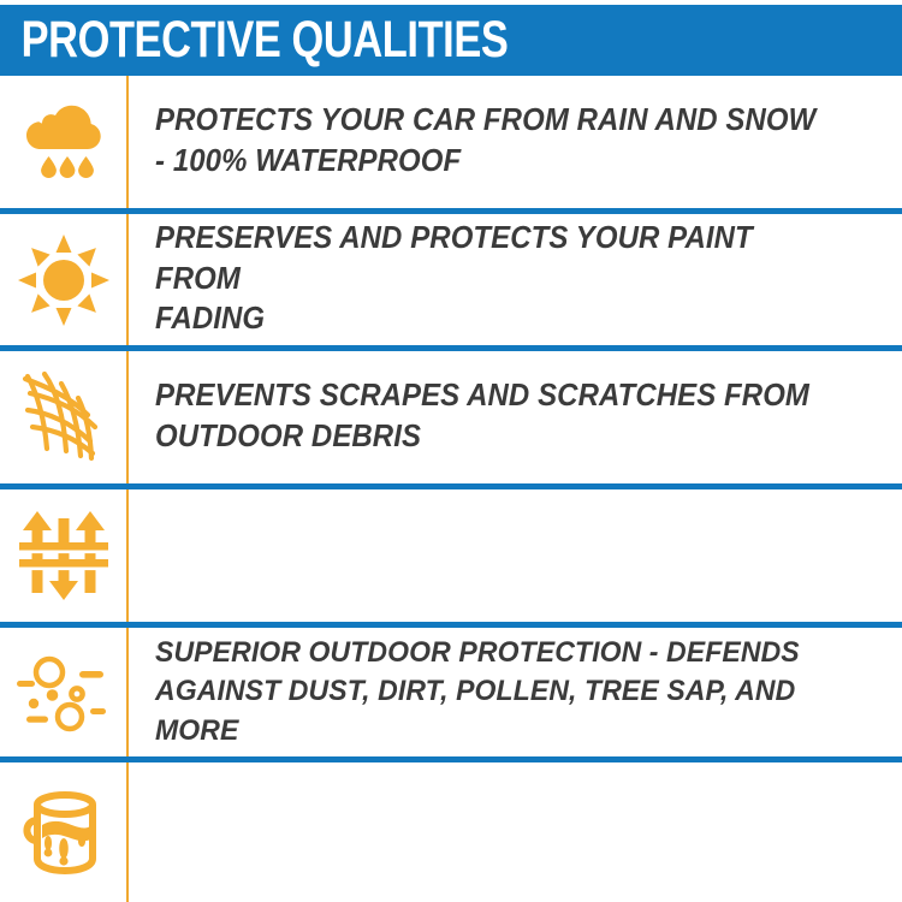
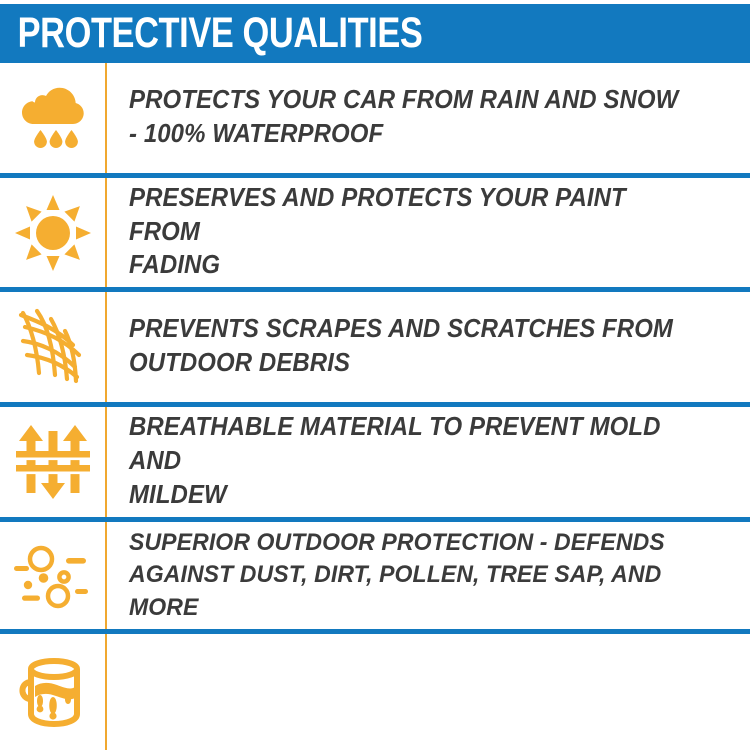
  PROTECTIVE QUALITIES
  PROTECTS YOUR CAR FROM RAIN AND SNOW
  - 100% WATERPROOF
  PRESERVES AND PROTECTS YOUR PAINT FROM
  FADING
  PREVENTS SCRAPES AND SCRATCHES FROM
  OUTDOOR DEBRIS
+ BREATHABLE MATERIAL TO PREVENT MOLD AND
+ MILDEW
  SUPERIOR OUTDOOR PROTECTION - DEFENDS
  AGAINST DUST, DIRT, POLLEN, TREE SAP, AND MORE
